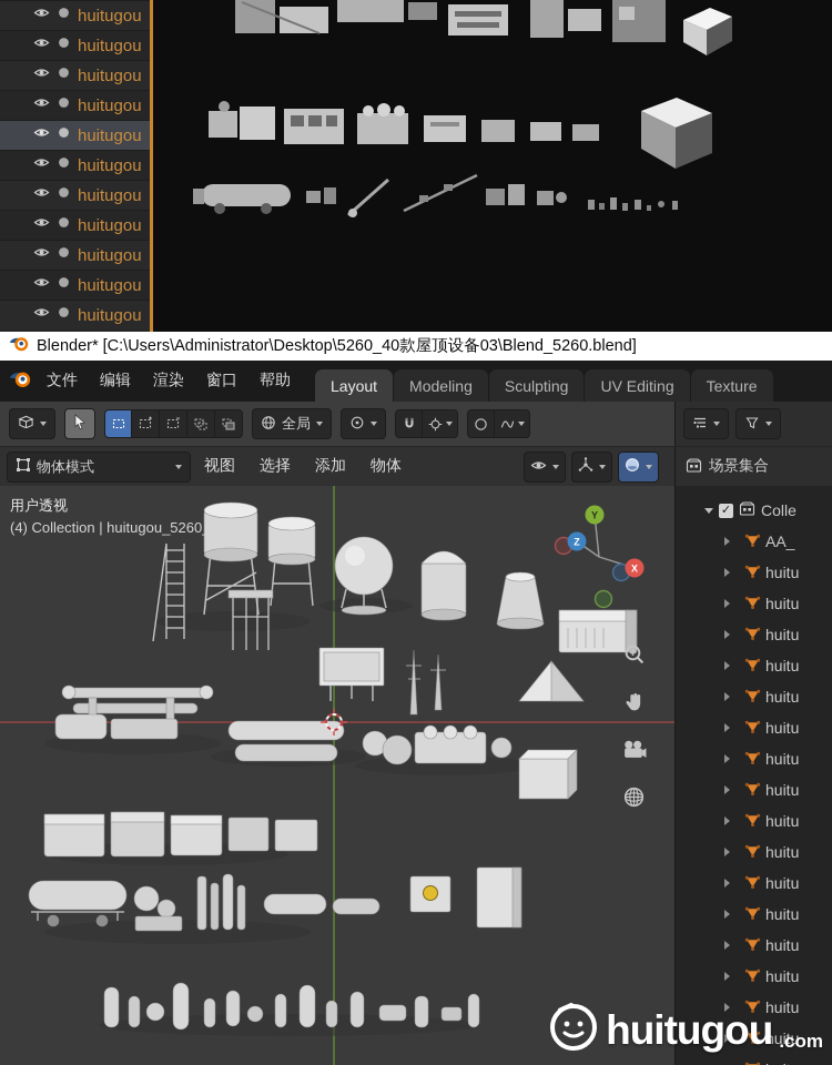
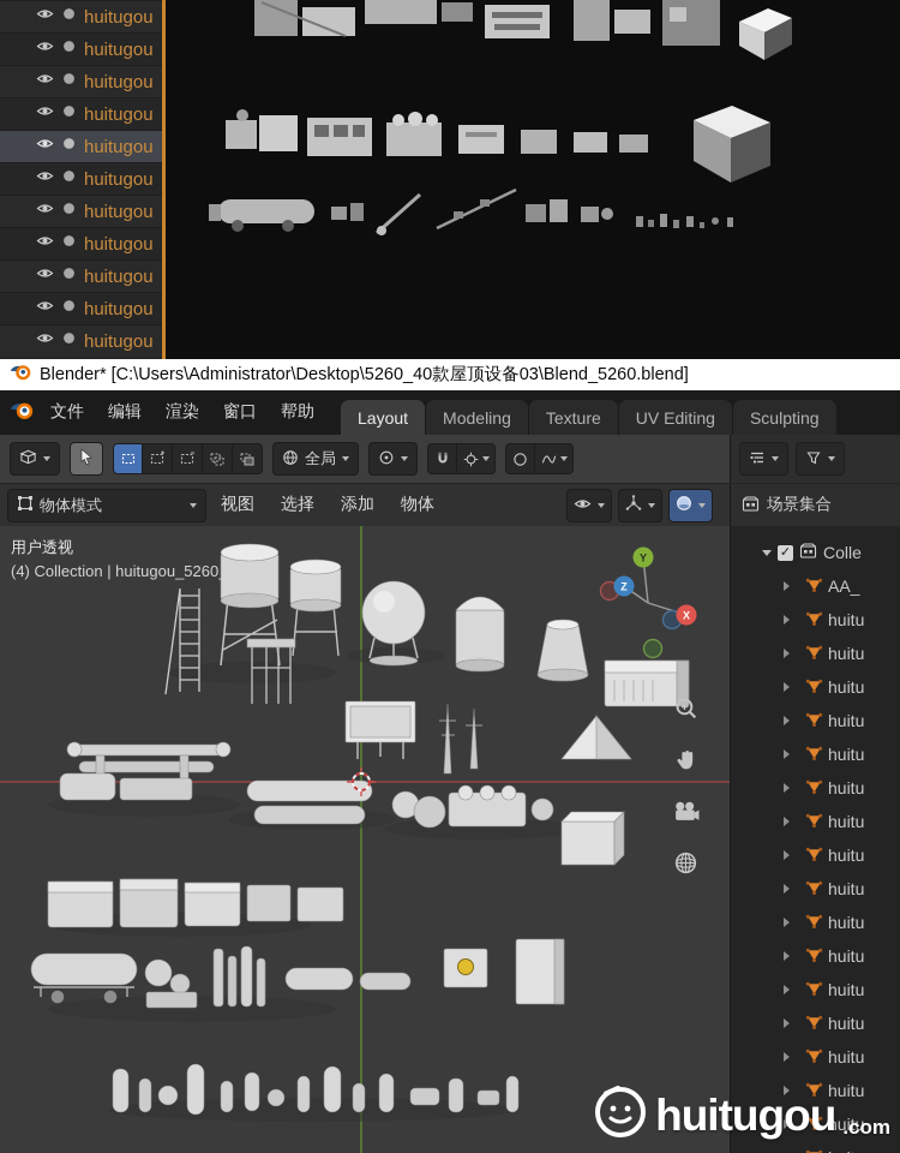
  huitugou
  huitugou
  huitugou
  huitugou
  huitugou
  huitugou
  huitugou
  huitugou
  huitugou
  huitugou
  huitugou
  Blender* [C:\Users\Administrator\Desktop\5260_40款屋顶设备03\Blend_5260.blend]
  文件
  编辑
  渲染
  窗口
  帮助
  Layout
  Modeling
- Sculpting
+ Texture
  UV Editing
- Texture
+ Sculpting
  全局
  物体模式
  视图
  选择
  添加
  物体
  场景集合
  用户透视
  (4) Collection | huitugou_5260_28
  X
  Y
  Z
  ✓
  Colle
  AA_
  huitu
  huitu
  huitu
  huitu
  huitu
  huitu
  huitu
  huitu
  huitu
  huitu
  huitu
  huitu
  huitu
  huitu
  huitu
  huitu
  huitugou
  .com
